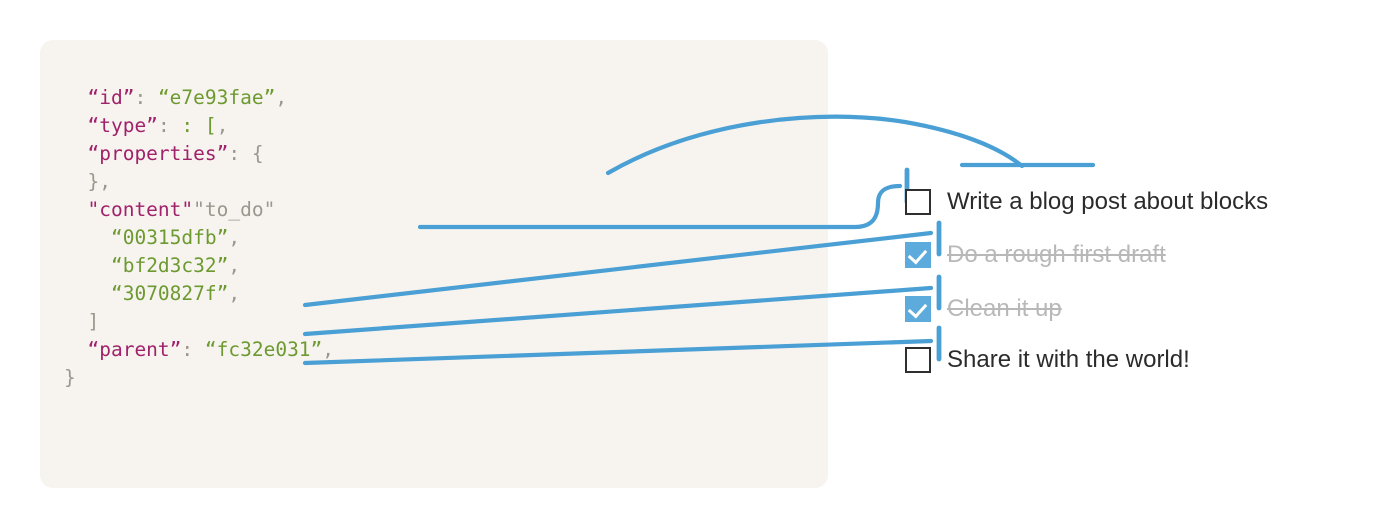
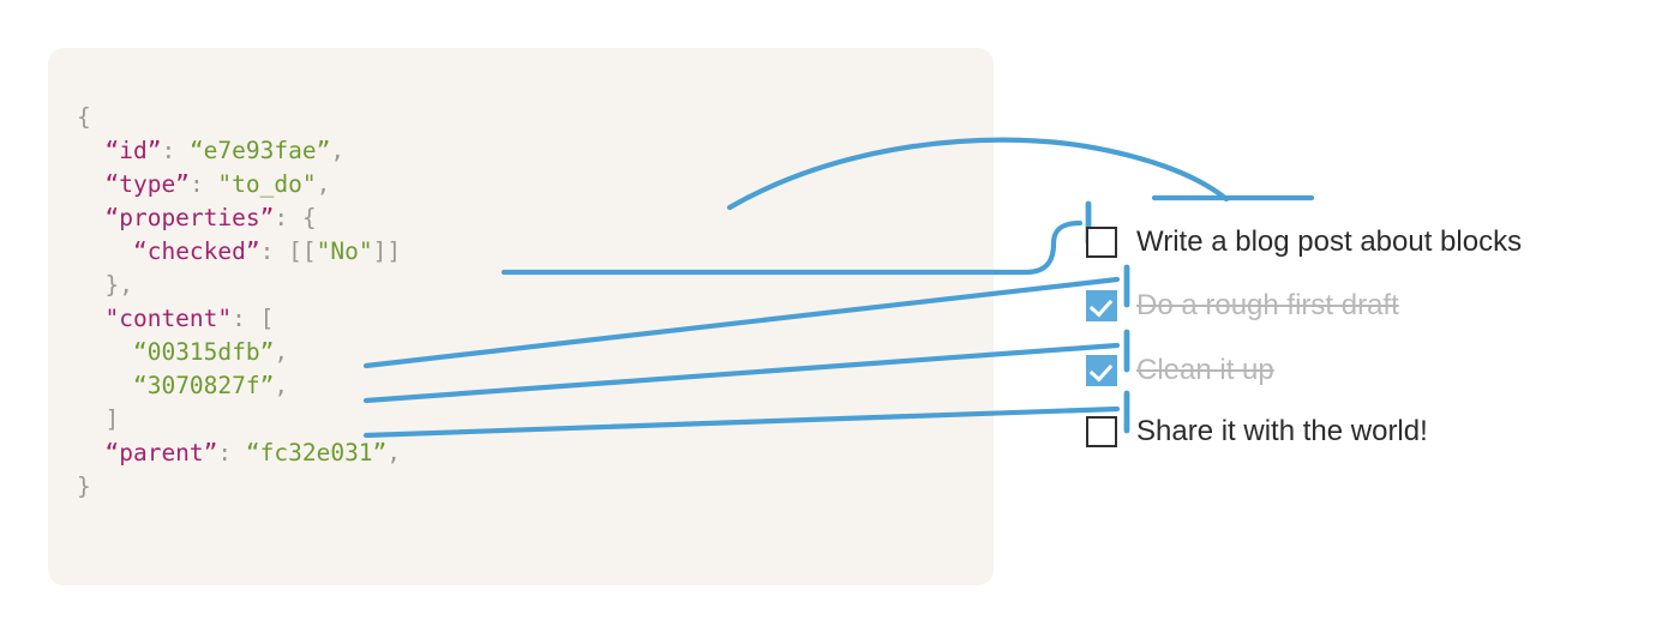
+ {
  “id”: “e7e93fae”,
- “type”: : [,
+ “type”: "to_do",
  “properties”: {
+ “checked”: [["No"]]
  },
- "content""to_do"
+ "content": [
  “00315dfb”,
- “bf2d3c32”,
  “3070827f”,
  ]
  “parent”: “fc32e031”,
  }
  Write a blog post about blocks
  Do a rough first draft
  Clean it up
  Share it with the world!
